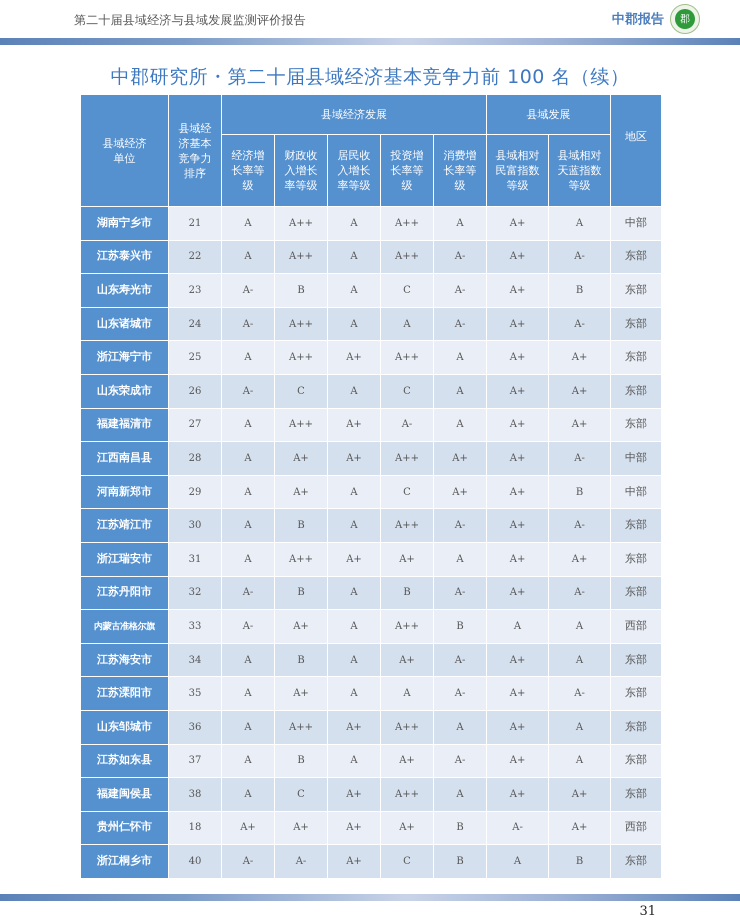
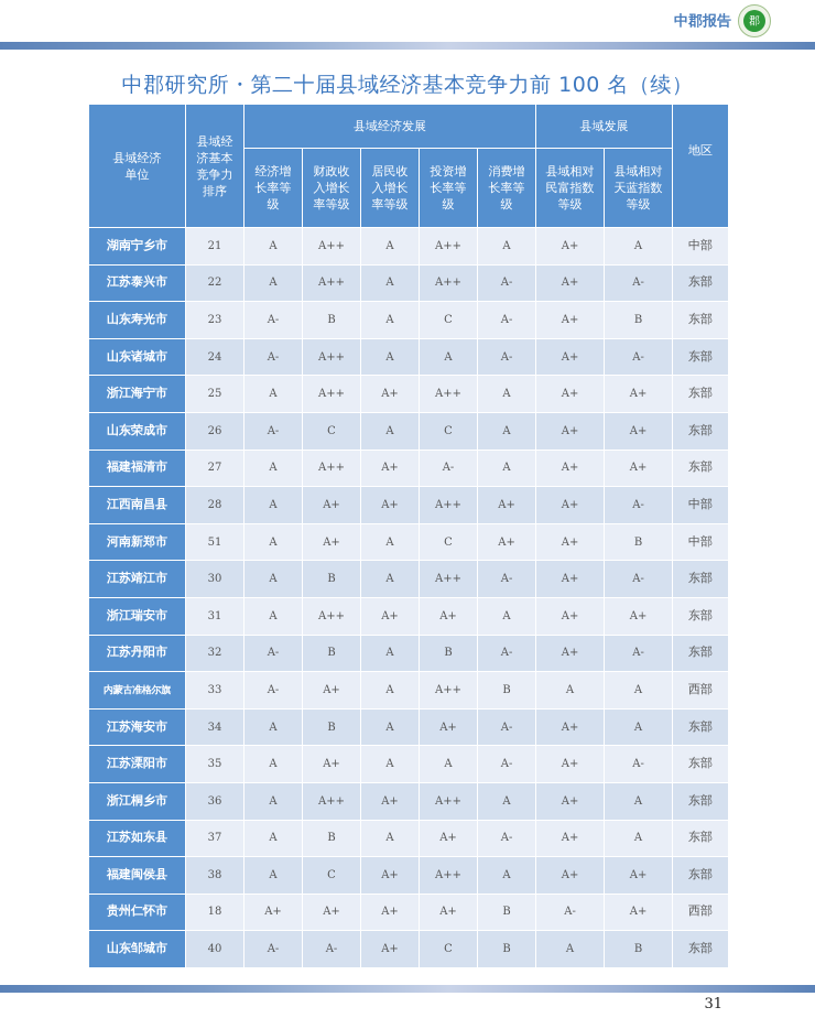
- 第二十届县域经济与县域发展监测评价报告
  中郡报告
  郡
  中郡研究所・第二十届县域经济基本竞争力前 100 名（续）
  县域经济单位	县域经济基本竞争力排序	县域经济发展	县域发展	地区
  经济增长率等级	财政收入增长率等级	居民收入增长率等级	投资增长率等级	消费增长率等级	县域相对民富指数等级	县域相对天蓝指数等级
  湖南宁乡市	21	A	A++	A	A++	A	A+	A	中部
  江苏泰兴市	22	A	A++	A	A++	A-	A+	A-	东部
  山东寿光市	23	A-	B	A	C	A-	A+	B	东部
  山东诸城市	24	A-	A++	A	A	A-	A+	A-	东部
  浙江海宁市	25	A	A++	A+	A++	A	A+	A+	东部
  山东荣成市	26	A-	C	A	C	A	A+	A+	东部
  福建福清市	27	A	A++	A+	A-	A	A+	A+	东部
  江西南昌县	28	A	A+	A+	A++	A+	A+	A-	中部
- 河南新郑市	29	A	A+	A	C	A+	A+	B	中部
+ 河南新郑市	51	A	A+	A	C	A+	A+	B	中部
  江苏靖江市	30	A	B	A	A++	A-	A+	A-	东部
  浙江瑞安市	31	A	A++	A+	A+	A	A+	A+	东部
  江苏丹阳市	32	A-	B	A	B	A-	A+	A-	东部
  内蒙古准格尔旗	33	A-	A+	A	A++	B	A	A	西部
  江苏海安市	34	A	B	A	A+	A-	A+	A	东部
  江苏溧阳市	35	A	A+	A	A	A-	A+	A-	东部
- 山东邹城市	36	A	A++	A+	A++	A	A+	A	东部
+ 浙江桐乡市	36	A	A++	A+	A++	A	A+	A	东部
  江苏如东县	37	A	B	A	A+	A-	A+	A	东部
  福建闽侯县	38	A	C	A+	A++	A	A+	A+	东部
  贵州仁怀市	18	A+	A+	A+	A+	B	A-	A+	西部
- 浙江桐乡市	40	A-	A-	A+	C	B	A	B	东部
+ 山东邹城市	40	A-	A-	A+	C	B	A	B	东部
  31
